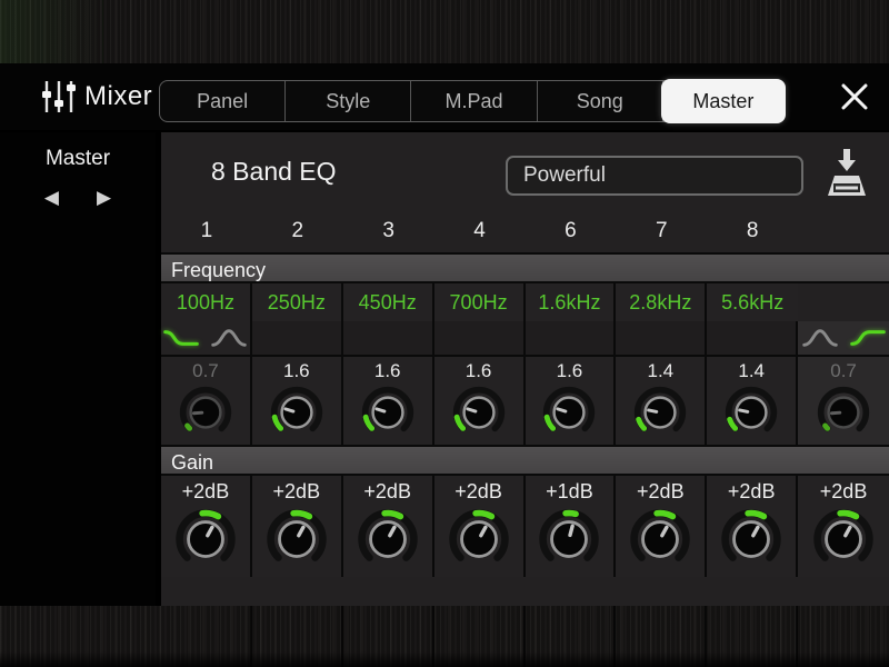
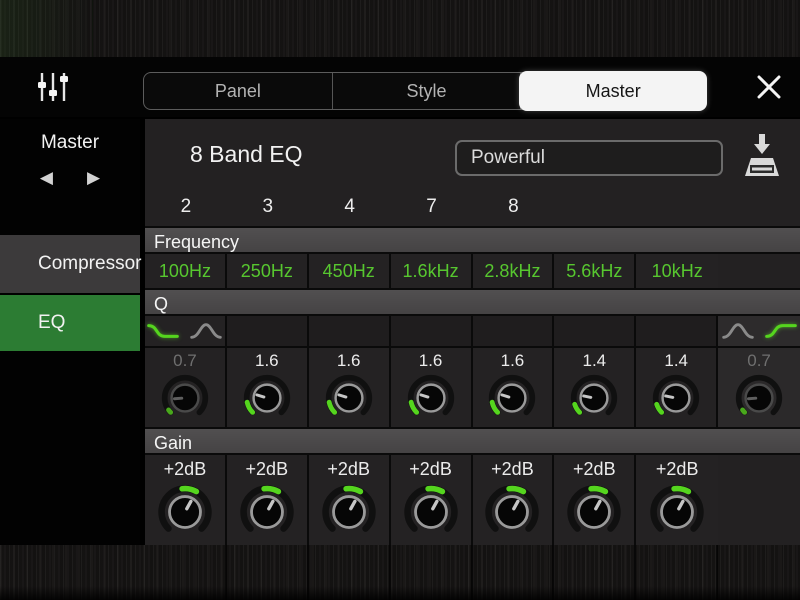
- Mixer
  Panel
  Style
- M.Pad
- Song
  Master
  Master
  ◀
  ▶
+ Compressor
+ EQ
  8 Band EQ
  Powerful
- 1
  2
  3
  4
- 6
  7
  8
  Frequency
  100Hz
  250Hz
  450Hz
- 700Hz
  1.6kHz
  2.8kHz
  5.6kHz
+ 10kHz
+ Q
  0.7
  1.6
  1.6
  1.6
  1.6
  1.4
  1.4
  0.7
  Gain
  +2dB
  +2dB
  +2dB
  +2dB
- +1dB
  +2dB
  +2dB
  +2dB
